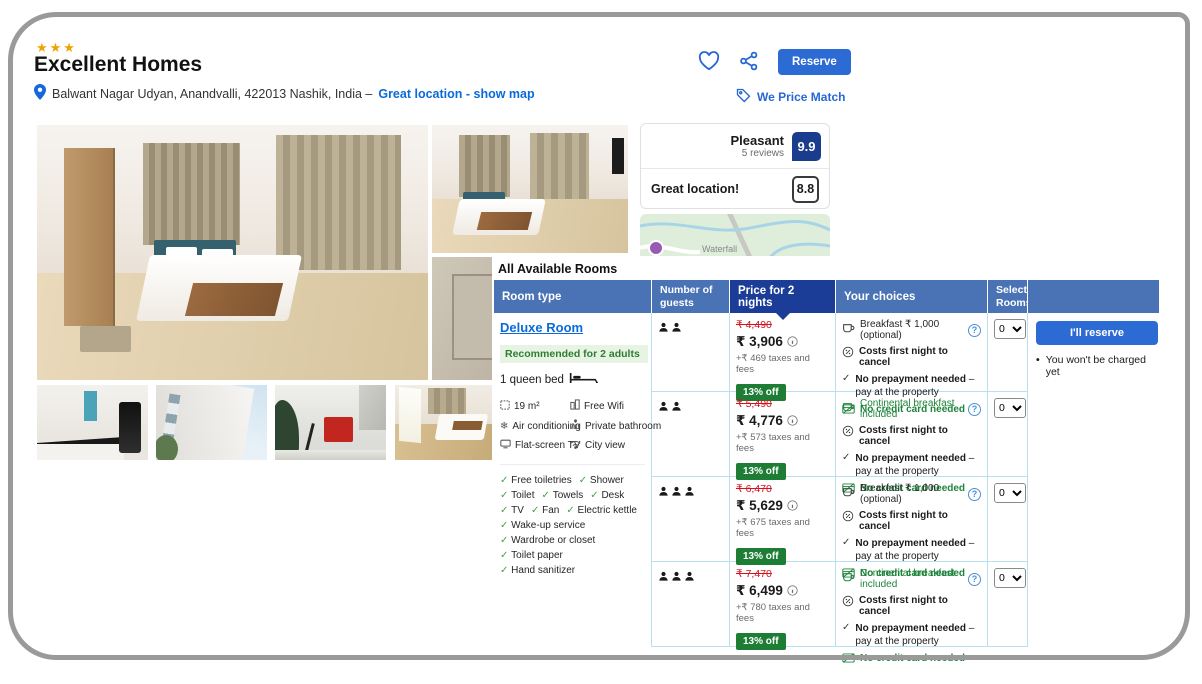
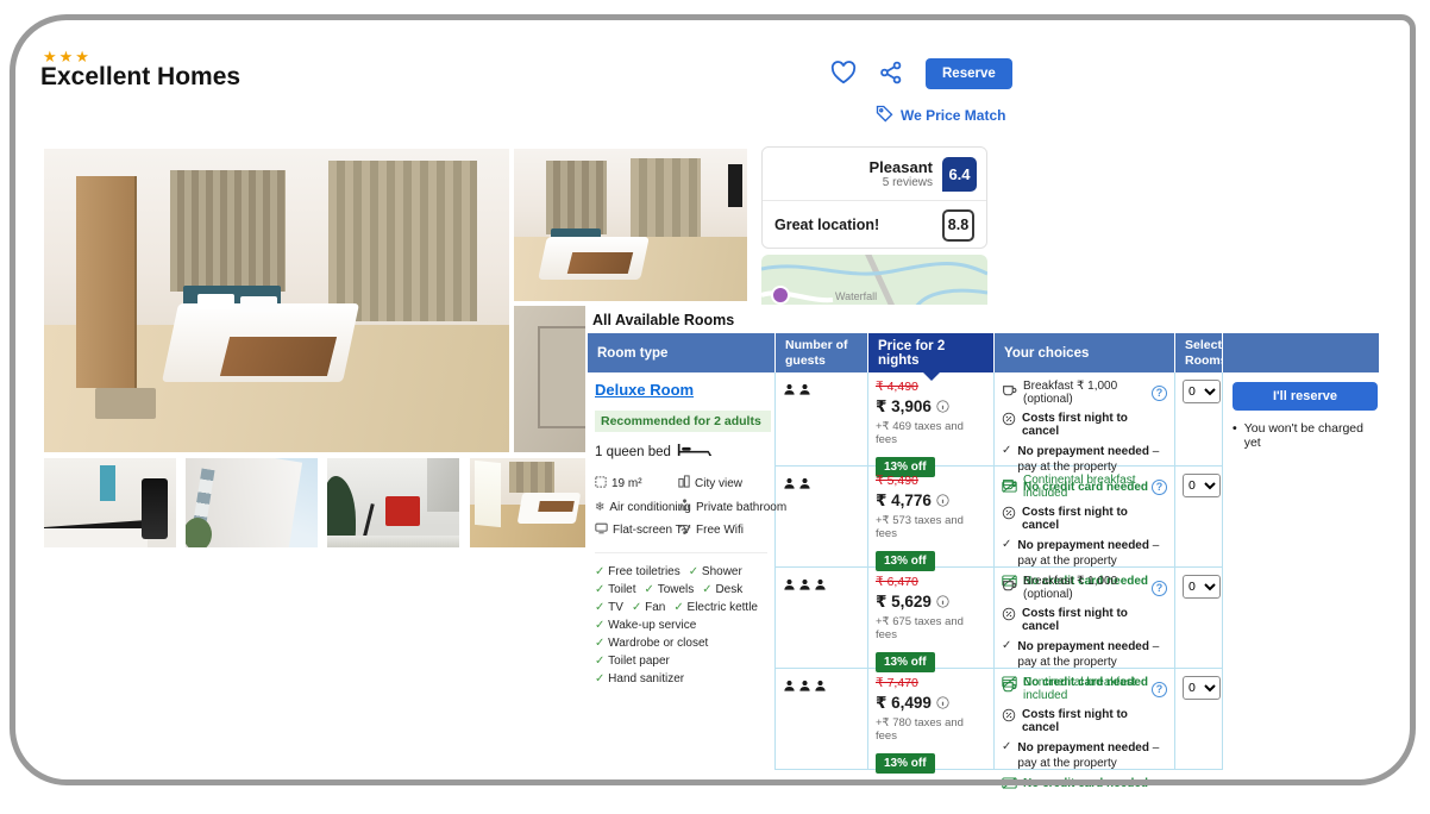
  ★★★
  Excellent Homes
- Balwant Nagar Udyan, Anandvalli, 422013 Nashik, India –
- Great location - show map
  Reserve
  We Price Match
  Pleasant
  5 reviews
- 9.9
+ 6.4
  Great location!
  8.8
  Waterfall
  All Available Rooms
  Room type
  Number of guests
  Price for 2 nights
  Your choices
  Select Room
  Deluxe Room
  Recommended for 2 adults
  1 queen bed
  19 m²
- Free Wifi
+ City view
  ❄
  Air conditionig
  Private bathroom
  Flat-screen TV
- City view
+ Free Wifi
  Free toiletries ShowerToilet Towels DeskTV Fan Electric kettleWake-up serviceWardrobe or closetToilet paperHand sanitizer
  ₹ 4,490
  ₹ 3,906
  +₹ 469 taxes and fees
  13% off
  Breakfast ₹ 1,000 (optional)
  ?
  Costs first night to cancel
  ✓
  No prepayment needed – pay at the property
  No credit card needed
  0
  I'll reserve
  You won't be charged yet
  ₹ 5,490
  ₹ 4,776
  +₹ 573 taxes and fees
  13% off
  Continental breakfast included
  ?
  Costs first night to cancel
  ✓
  No prepayment needed – pay at the property
  No credit card needed
  0
  ₹ 6,470
  ₹ 5,629
  +₹ 675 taxes and fees
  13% off
  Breakfast ₹ 1,000 (optional)
  ?
  Costs first night to cancel
  ✓
  No prepayment needed – pay at the property
  No credit card needed
  0
  ₹ 7,470
  ₹ 6,499
  +₹ 780 taxes and fees
  13% off
  Continental breakfast included
  ?
  Costs first night to cancel
  ✓
  No prepayment needed – pay at the property
  No credit card needed
  0
